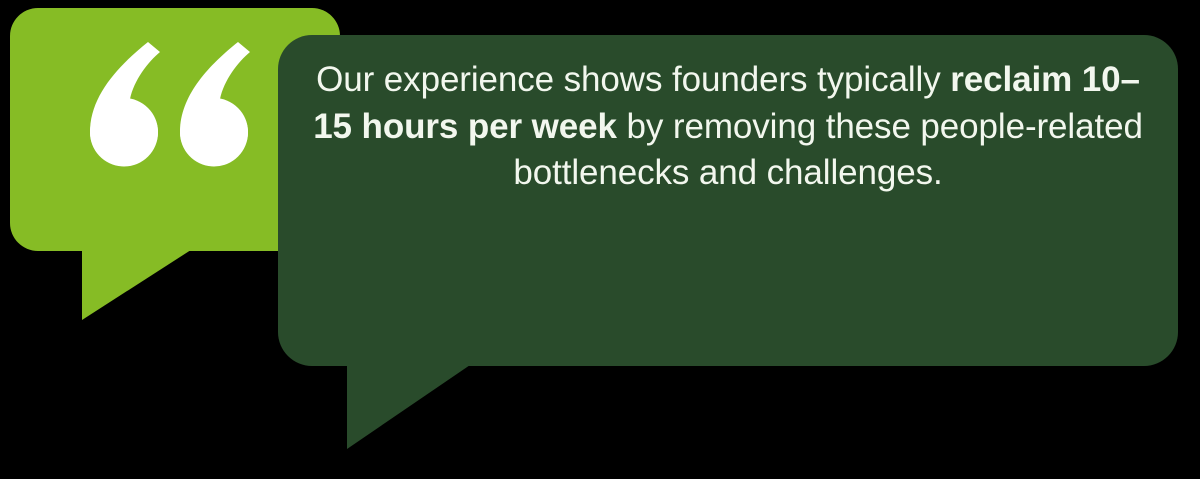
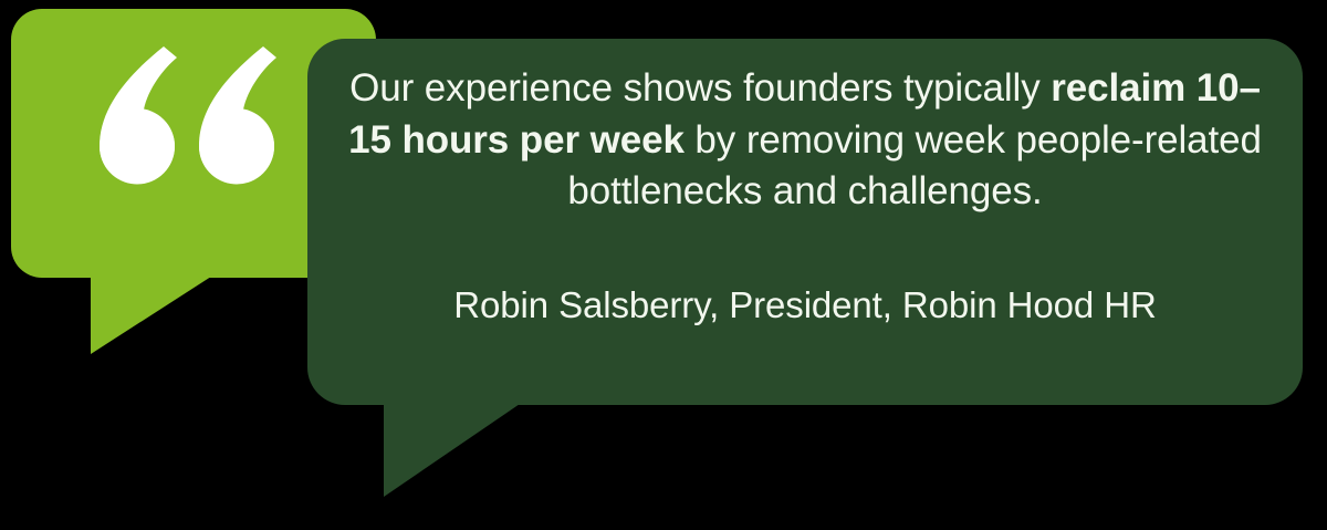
- Our experience shows founders typically reclaim 10–15 hours per week by removing these people-related bottlenecks and challenges.
+ Our experience shows founders typically reclaim 10–15 hours per week by removing week people-related bottlenecks and challenges.
+ Robin Salsberry, President, Robin Hood HR
